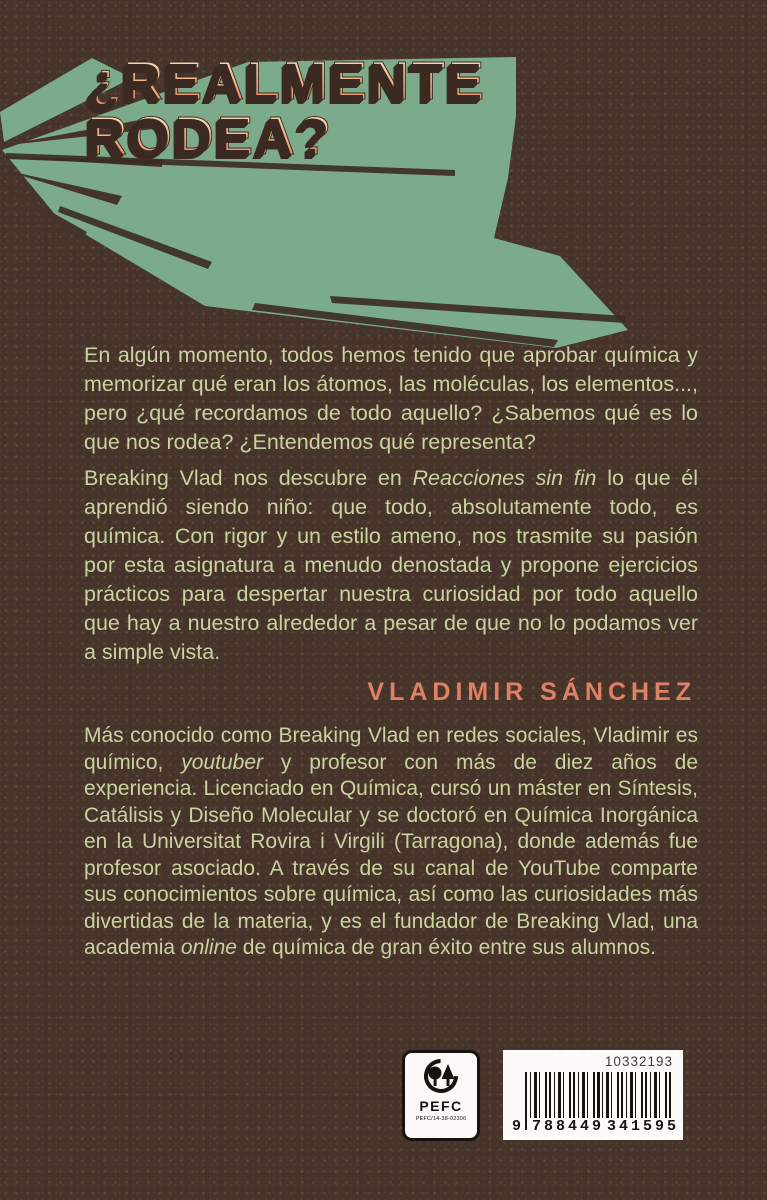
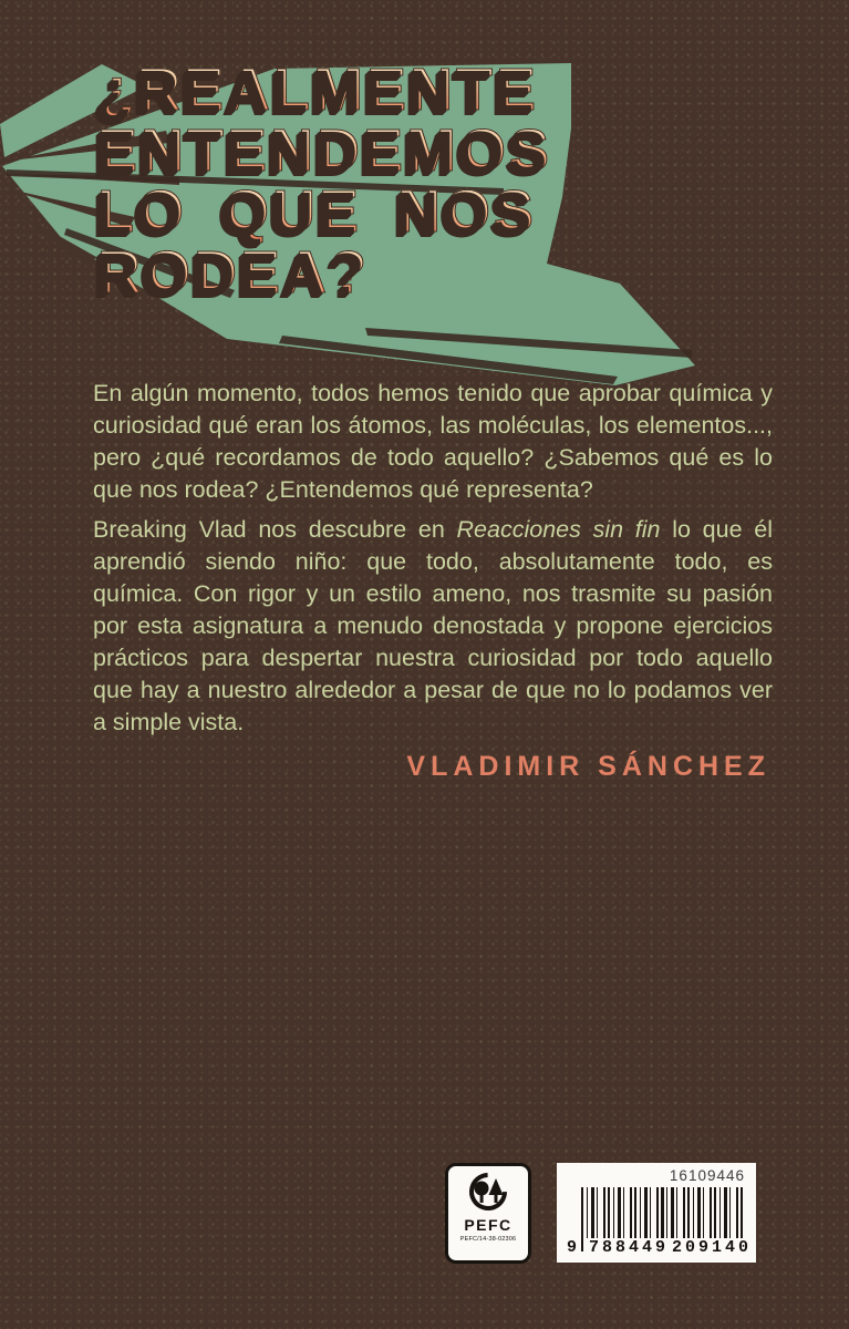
  ¿REALMENTE
+ ENTENDEMOS
+ LO QUE NOS
  RODEA?
- En algún momento, todos hemos tenido que aprobar química y memorizar qué eran los átomos, las moléculas, los elementos..., pero ¿qué recordamos de todo aquello? ¿Sabemos qué es lo que nos rodea? ¿Entendemos qué representa?
+ En algún momento, todos hemos tenido que aprobar química y curiosidad qué eran los átomos, las moléculas, los elementos..., pero ¿qué recordamos de todo aquello? ¿Sabemos qué es lo que nos rodea? ¿Entendemos qué representa?
  Breaking Vlad nos descubre en Reacciones sin fin lo que él aprendió siendo niño: que todo, absolutamente todo, es química. Con rigor y un estilo ameno, nos trasmite su pasión por esta asignatura a menudo denostada y propone ejercicios prácticos para despertar nuestra curiosidad por todo aquello que hay a nuestro alrededor a pesar de que no lo podamos ver a simple vista.
  VLADIMIR SÁNCHEZ
- Más conocido como Breaking Vlad en redes sociales, Vladimir es químico, youtuber y profesor con más de diez años de experiencia. Licenciado en Química, cursó un máster en Síntesis, Catálisis y Diseño Molecular y se doctoró en Química Inorgánica en la Universitat Rovira i Virgili (Tarragona), donde además fue profesor asociado. A través de su canal de YouTube comparte sus conocimientos sobre química, así como las curiosidades más divertidas de la materia, y es el fundador de Breaking Vlad, una academia online de química de gran éxito entre sus alumnos.
  PEFC
- 10332193
+ 16109446
  9
  788449
- 341595
+ 209140
